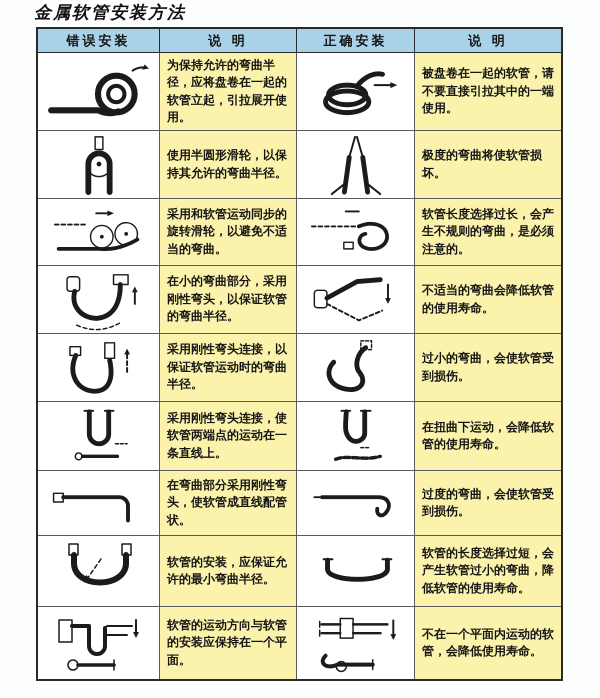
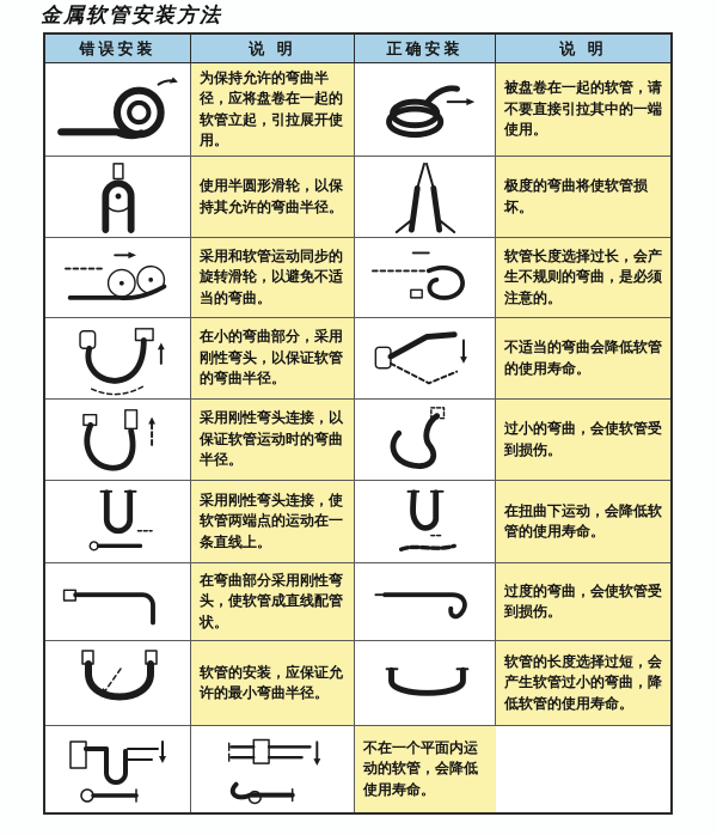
  金属软管安装方法
  错误安装
  说 明
  正确安装
  说 明
  为保持允许的弯曲半径，应将盘卷在一起的软管立起，引拉展开使用。
  被盘卷在一起的软管，请不要直接引拉其中的一端使用。
  使用半圆形滑轮，以保持其允许的弯曲半径。
  极度的弯曲将使软管损坏。
  采用和软管运动同步的旋转滑轮，以避免不适当的弯曲。
  软管长度选择过长，会产生不规则的弯曲，是必须注意的。
  在小的弯曲部分，采用刚性弯头，以保证软管的弯曲半径。
  不适当的弯曲会降低软管的使用寿命。
  采用刚性弯头连接，以保证软管运动时的弯曲半径。
  过小的弯曲，会使软管受到损伤。
  采用刚性弯头连接，使软管两端点的运动在一条直线上。
  在扭曲下运动，会降低软管的使用寿命。
  在弯曲部分采用刚性弯头，使软管成直线配管状。
  过度的弯曲，会使软管受到损伤。
  软管的安装，应保证允许的最小弯曲半径。
  软管的长度选择过短，会产生软管过小的弯曲，降低软管的使用寿命。
- 软管的运动方向与软管的安装应保持在一个平面。
  不在一个平面内运动的软管，会降低使用寿命。
